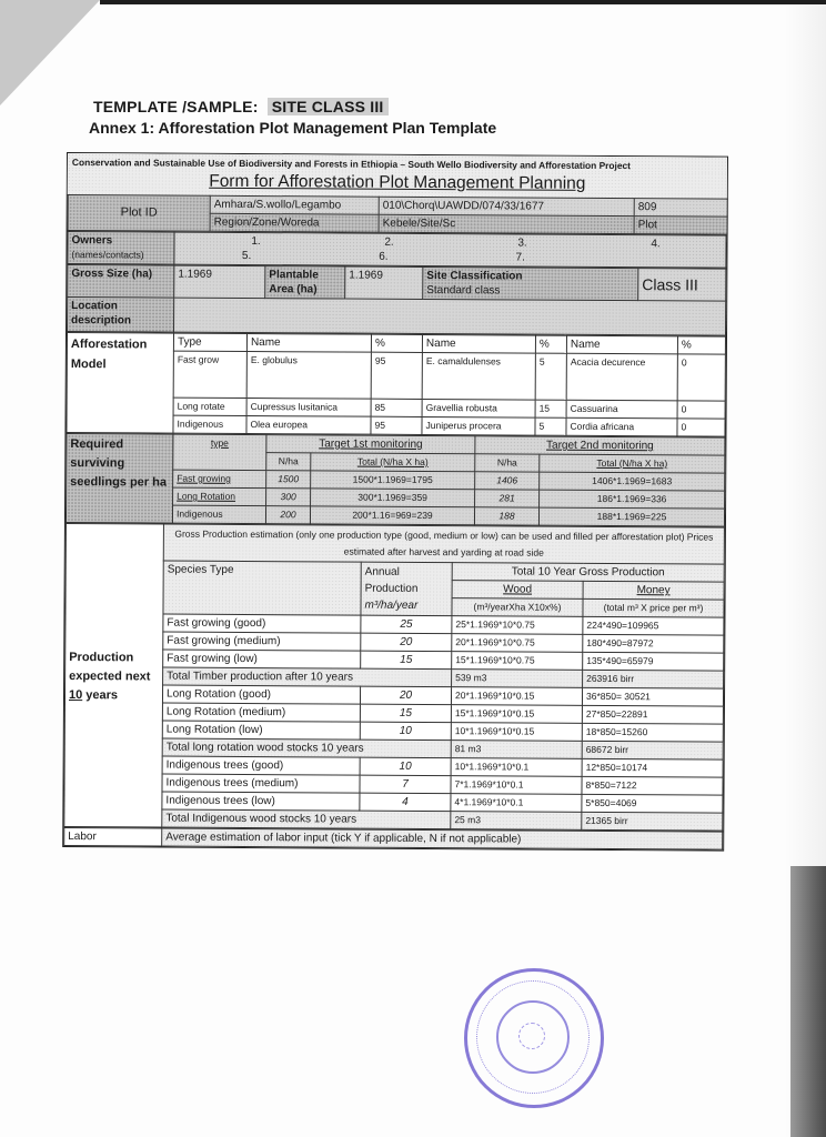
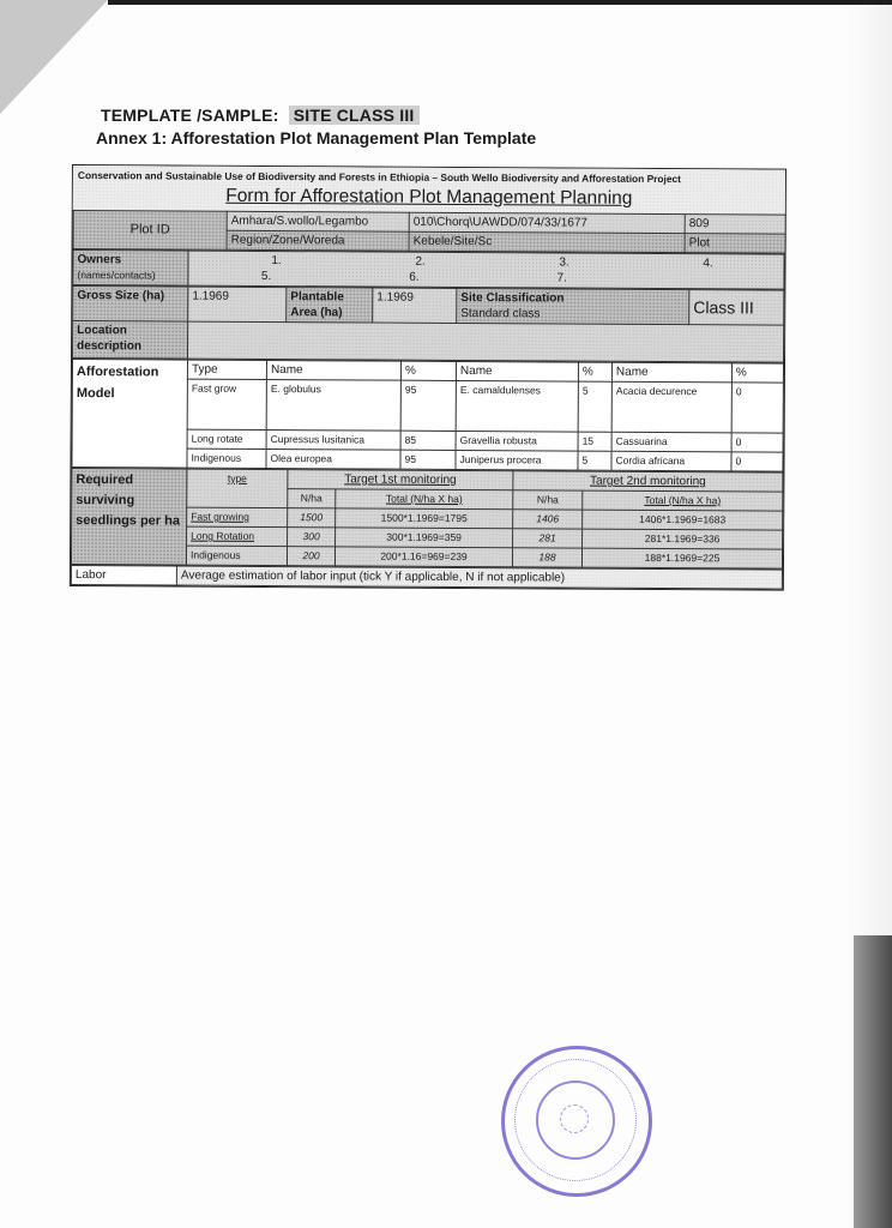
  TEMPLATE /SAMPLE: SITE CLASS III
  Annex 1: Afforestation Plot Management Plan Template
  Conservation and Sustainable Use of Biodiversity and Forests in Ethiopia – South Wello Biodiversity and Afforestation Project
  Form for Afforestation Plot Management Planning
  Plot ID	Amhara/S.wollo/Legambo	010\Chorq\UAWDD/074/33/1677	809
  Region/Zone/Woreda	Kebele/Site/Sc	Plot
  Owners (names/contacts)	1. 2. 3. 4. 5. 6. 7.
  Gross Size (ha)	1.1969	Plantable Area (ha)	1.1969	Site Classification Standard class	Class III
  Location description
  Afforestation Model	Type	Name	%	Name	%	Name	%
  Fast grow	E. globulus	95	E. camaldulenses	5	Acacia decurence	0
  Long rotate	Cupressus lusitanica	85	Gravellia robusta	15	Cassuarina	0
  Indigenous	Olea europea	95	Juniperus procera	5	Cordia africana	0
  Required surviving seedlings per ha	type	Target 1st monitoring	Target 2nd monitoring
  N/ha	Total (N/ha X ha)	N/ha	Total (N/ha X ha)
  Fast growing	1500	1500*1.1969=1795	1406	1406*1.1969=1683
- Long Rotation	300	300*1.1969=359	281	186*1.1969=336
+ Long Rotation	300	300*1.1969=359	281	281*1.1969=336
  Indigenous	200	200*1.16=969=239	188	188*1.1969=225
- Production expected next 10 years	Gross Production estimation (only one production type (good, medium or low) can be used and filled per afforestation plot) Prices estimated after harvest and yarding at road side
- Species Type	Annual Production m³/ha/year	Total 10 Year Gross Production
- Wood	Money
- (m³/yearXha X10x%)	(total m³ X price per m³)
- Fast growing (good)	25	25*1.1969*10*0.75	224*490=109965
- Fast growing (medium)	20	20*1.1969*10*0.75	180*490=87972
- Fast growing (low)	15	15*1.1969*10*0.75	135*490=65979
- Total Timber production after 10 years	539 m3	263916 birr
- Long Rotation (good)	20	20*1.1969*10*0.15	36*850= 30521
- Long Rotation (medium)	15	15*1.1969*10*0.15	27*850=22891
- Long Rotation (low)	10	10*1.1969*10*0.15	18*850=15260
- Total long rotation wood stocks 10 years	81 m3	68672 birr
- Indigenous trees (good)	10	10*1.1969*10*0.1	12*850=10174
- Indigenous trees (medium)	7	7*1.1969*10*0.1	8*850=7122
- Indigenous trees (low)	4	4*1.1969*10*0.1	5*850=4069
- Total Indigenous wood stocks 10 years	25 m3	21365 birr
  Labor	Average estimation of labor input (tick Y if applicable, N if not applicable)
